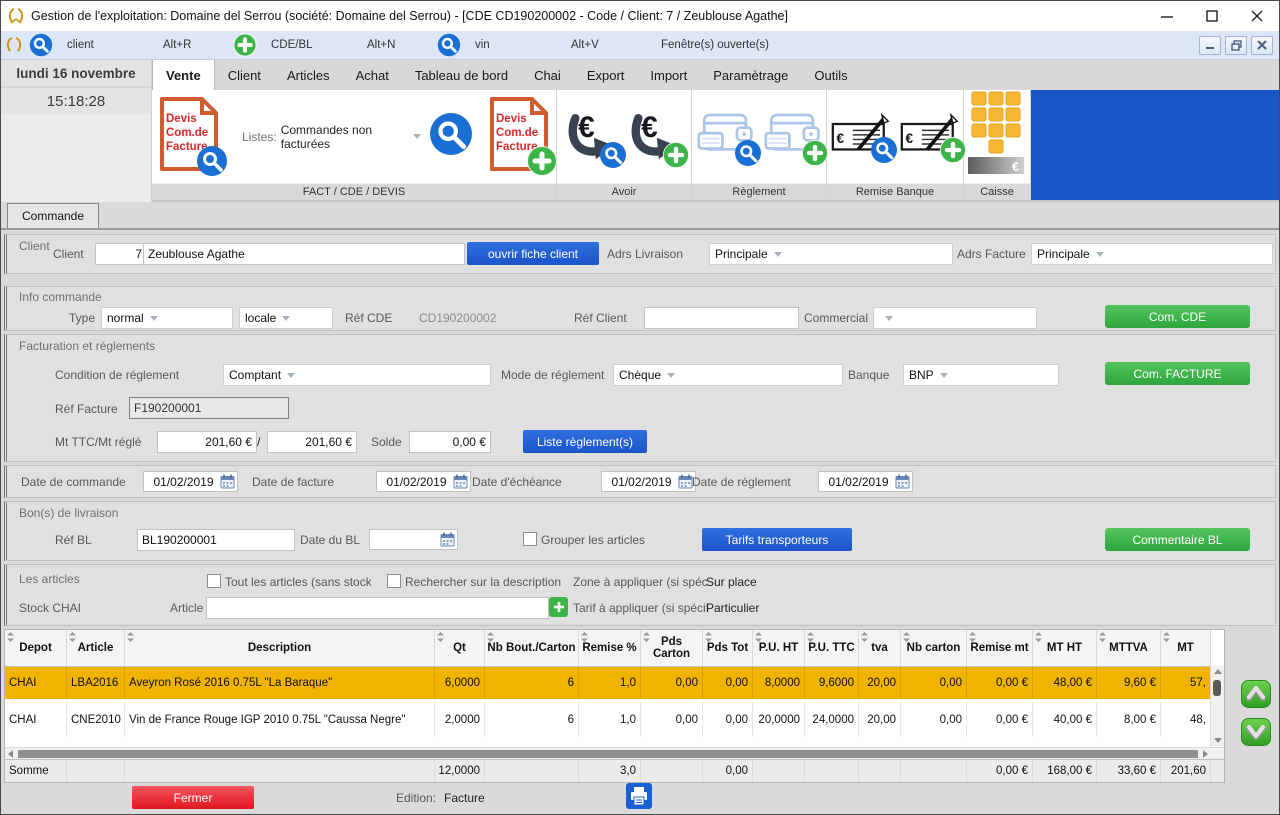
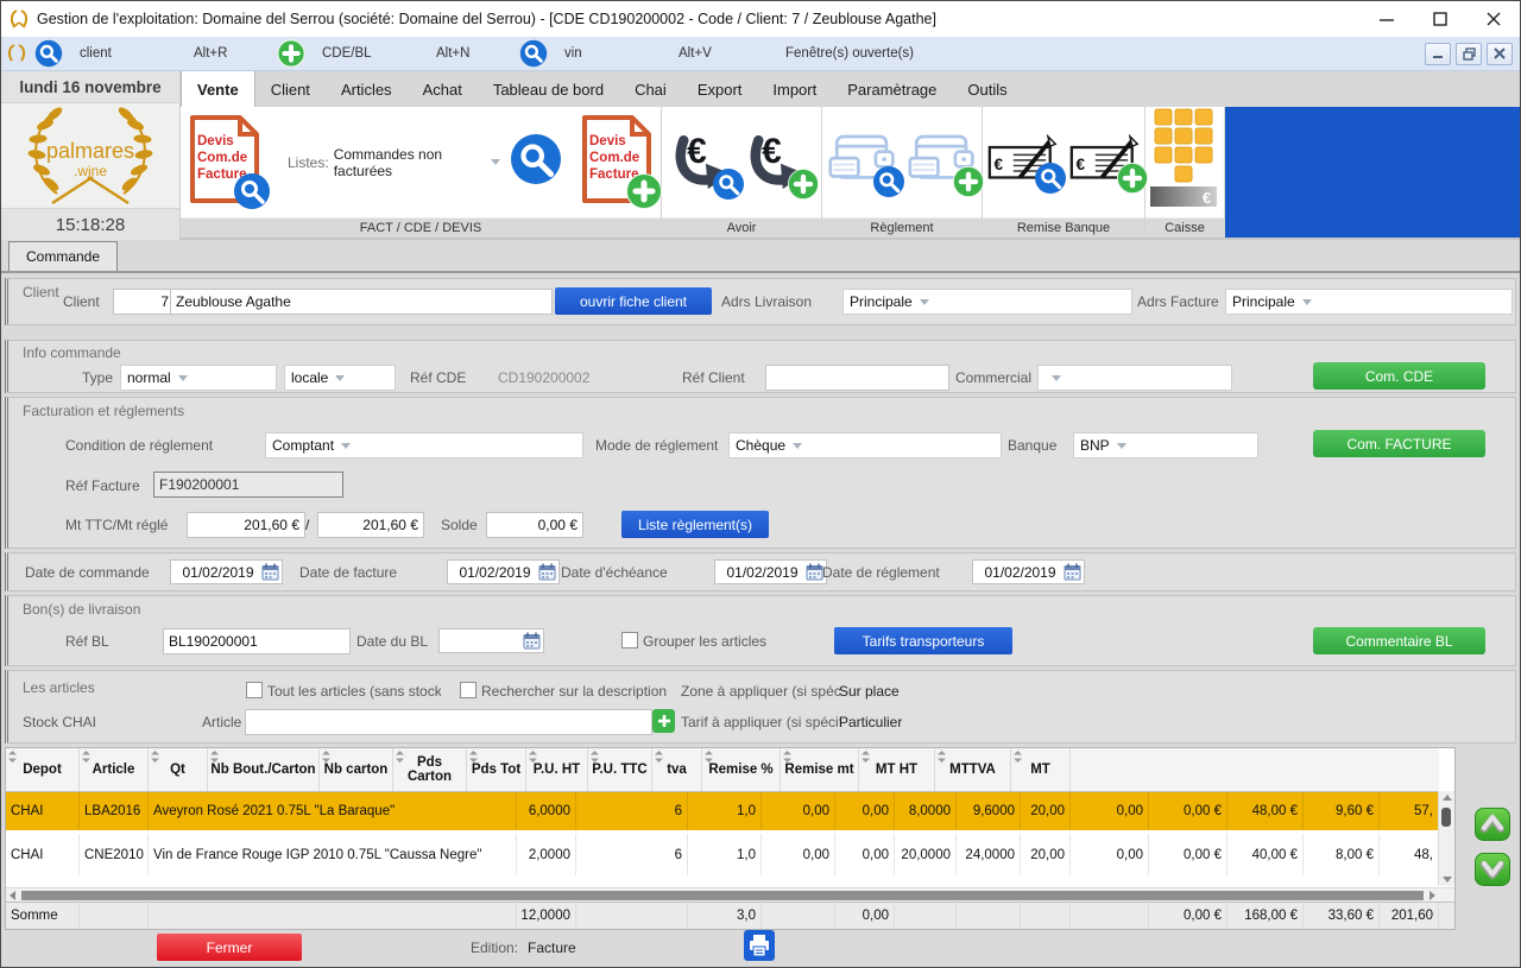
  Gestion de l'exploitation: Domaine del Serrou (société: Domaine del Serrou) - [CDE CD190200002 - Code / Client: 7 / Zeublouse Agathe]
  client
  Alt+R
  CDE/BL
  Alt+N
  vin
  Alt+V
  Fenêtre(s) ouverte(s)
  lundi 16 novembre
+ palmares
+ .wine
  15:18:28
  Vente
  Client
  Articles
  Achat
  Tableau de bord
  Chai
  Export
  Import
  Paramètrage
  Outils
  Devis
  Com.de
  Facture
  Listes:
  Commandes non facturées
  Devis
  Com.de
  Facture
  FACT / CDE / DEVIS
  €
  €
  Avoir
  Règlement
  €
  €
  Remise Banque
  €
  Caisse
  Commande
  Client
  Client
  7
  Zeublouse Agathe
  ouvrir fiche client
  Adrs Livraison
  Principale
  Adrs Facture
  Principale
  Info commande
  Type
  normal
  locale
  Réf CDE
  CD190200002
  Réf Client
  Commercial
  Com. CDE
  Facturation et réglements
  Condition de réglement
  Comptant
  Mode de réglement
  Chèque
  Banque
  BNP
  Com. FACTURE
  Réf Facture
  F190200001
  Mt TTC/Mt réglé
  201,60 €
  /
  201,60 €
  Solde
  0,00 €
  Liste règlement(s)
  Date de commande
  01/02/2019
  Date de facture
  01/02/2019
  Date d'échéance
  01/02/2019
  Date de réglement
  01/02/2019
  Bon(s) de livraison
  Réf BL
  BL190200001
  Date du BL
  Grouper les articles
  Tarifs transporteurs
  Commentaire BL
  Les articles
  Tout les articles (sans stock
  Rechercher sur la description
  Zone à appliquer (si spéc
  Sur place
  Stock CHAI
  Article
  Tarif à appliquer (si spéci
  Particulier
  Depot
  Article
- Description
  Qt
  Nb Bout./Carton
- Remise %
+ Nb carton
  Pds Carton
  Pds Tot
  P.U. HT
  P.U. TTC
  tva
- Nb carton
+ Remise %
  Remise mt
  MT HT
  MTTVA
  MT
  CHAI
  LBA2016
- Aveyron Rosé 2016 0.75L "La Baraque"
+ Aveyron Rosé 2021 0.75L "La Baraque"
  6,0000
  6
  1,0
  0,00
  0,00
  8,0000
  9,6000
  20,00
  0,00
  0,00 €
  48,00 €
  9,60 €
  57,
  CHAI
  CNE2010
  Vin de France Rouge IGP 2010 0.75L "Caussa Negre"
  2,0000
  6
  1,0
  0,00
  0,00
  20,0000
  24,0000
  20,00
  0,00
  0,00 €
  40,00 €
  8,00 €
  48,
  Somme
  12,0000
  3,0
  0,00
  0,00 €
  168,00 €
  33,60 €
  201,60
  Fermer
  Edition:
  Facture
